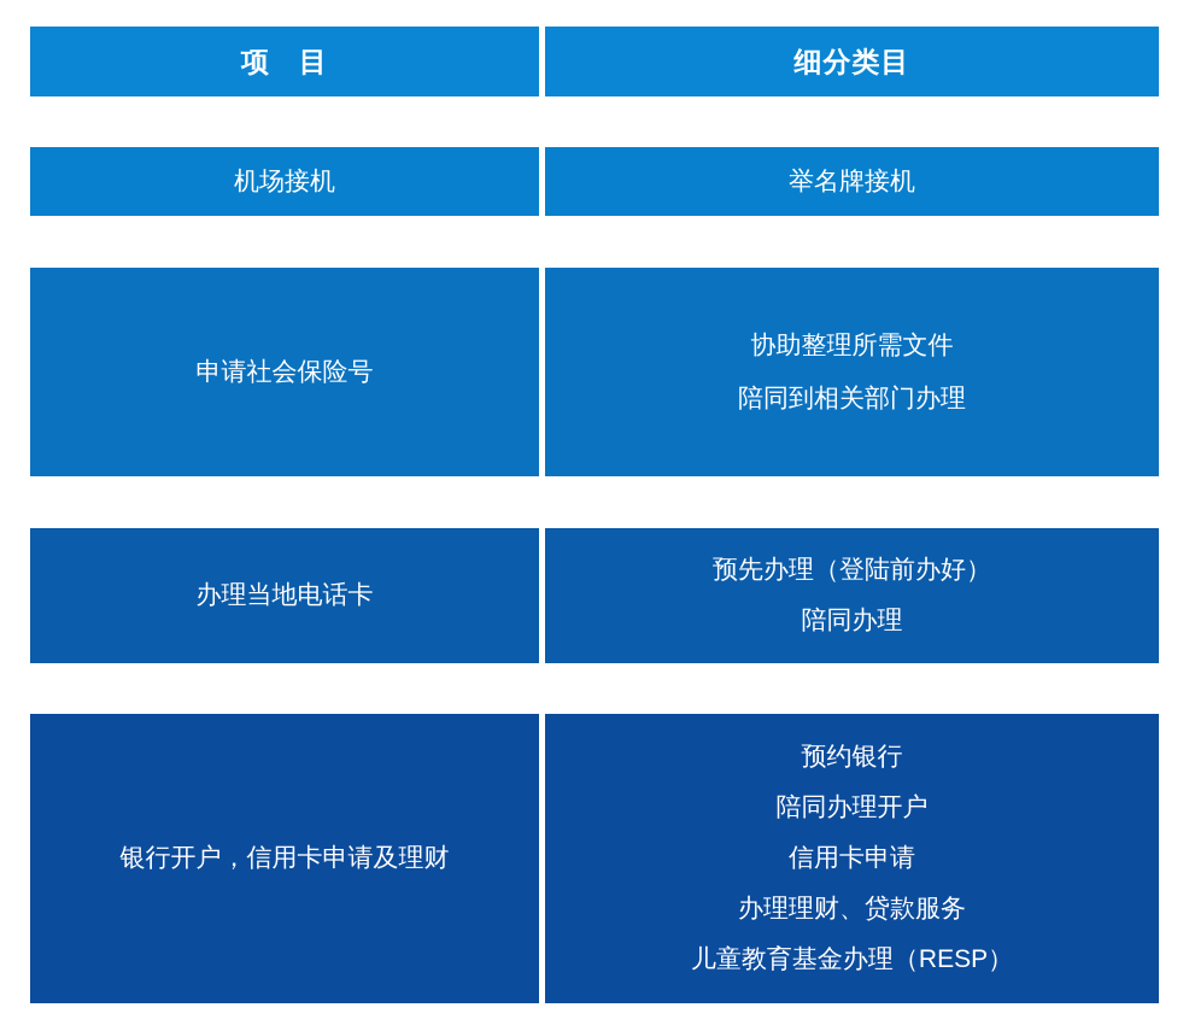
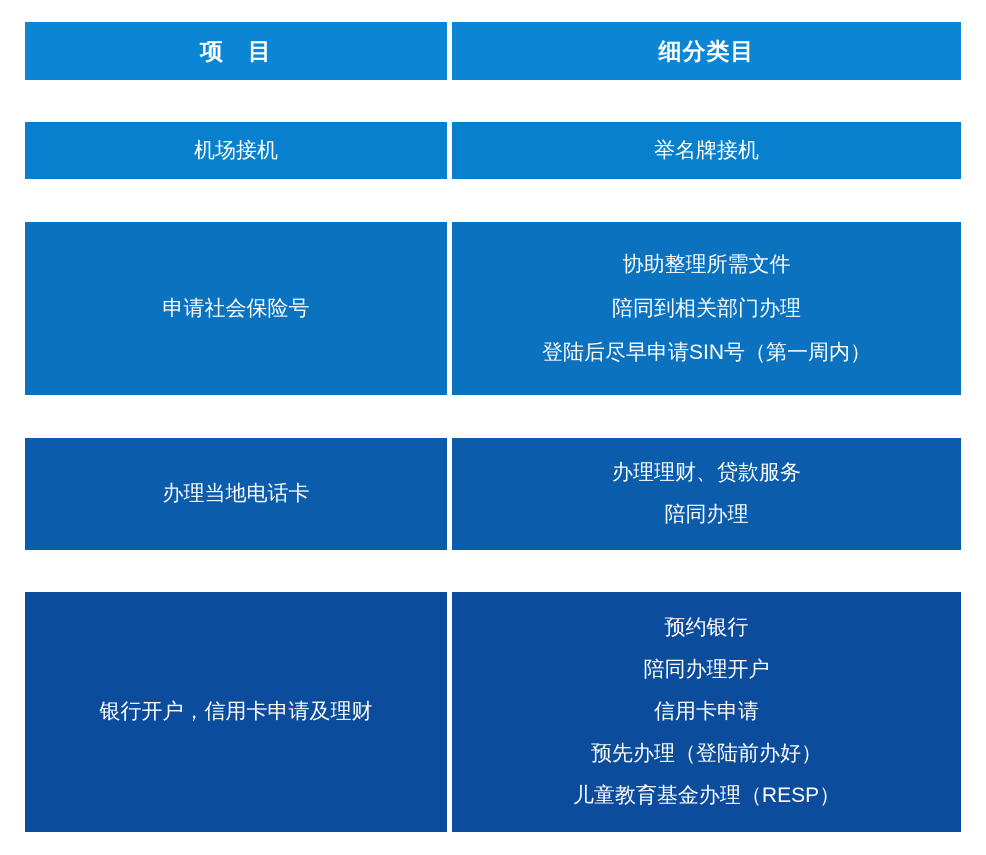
  项 目
  细分类目
  机场接机
  举名牌接机
  申请社会保险号
  协助整理所需文件
  陪同到相关部门办理
+ 登陆后尽早申请SIN号（第一周内）
  办理当地电话卡
- 预先办理（登陆前办好）
+ 办理理财、贷款服务
  陪同办理
  银行开户，信用卡申请及理财
  预约银行
  陪同办理开户
  信用卡申请
- 办理理财、贷款服务
+ 预先办理（登陆前办好）
  儿童教育基金办理（RESP）
